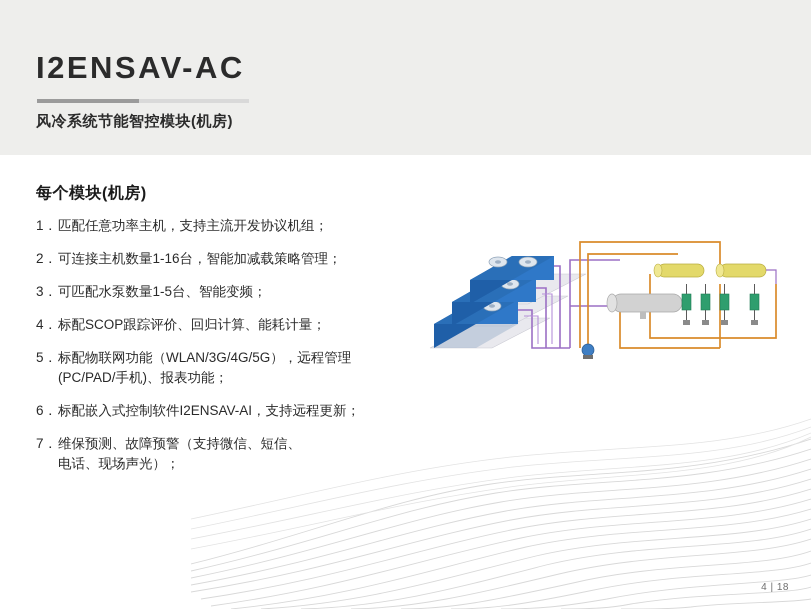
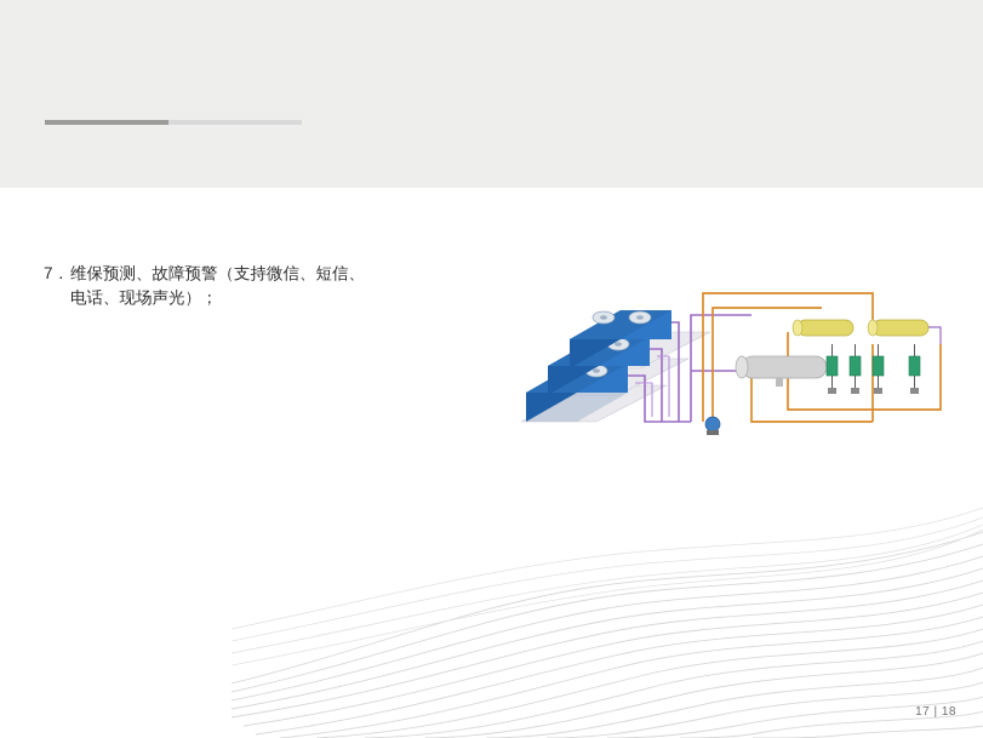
- I2ENSAV-AC
- 风冷系统节能智控模块(机房)
- 每个模块(机房)
- 1．
- 匹配任意功率主机，支持主流开发协议机组；
- 2．
- 可连接主机数量1-16台，智能加减载策略管理；
- 3．
- 可匹配水泵数量1-5台、智能变频；
- 4．
- 标配SCOP跟踪评价、回归计算、能耗计量；
- 5．
- 标配物联网功能（WLAN/3G/4G/5G），远程管理
- (PC/PAD/手机)、报表功能；
- 6．
- 标配嵌入式控制软件I2ENSAV-AI，支持远程更新；
  7．
  维保预测、故障预警（支持微信、短信、
  电话、现场声光）；
- 4 | 18
+ 17 | 18
